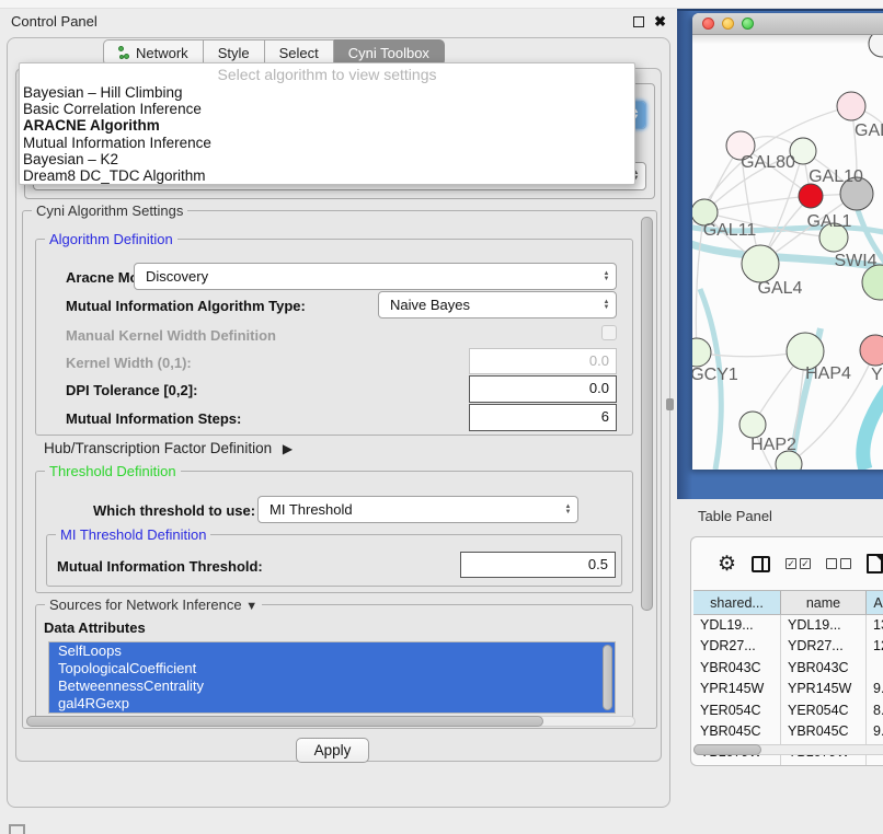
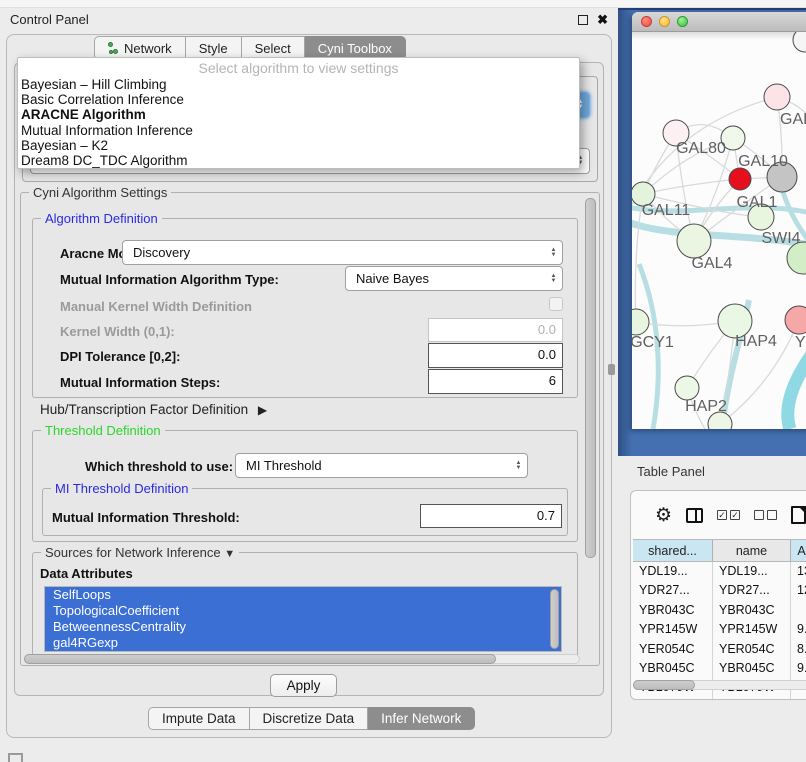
  Control Panel
  ✖
  Network
  Style
  Select
  Cyni Toolbox
  Select algorithm to view settings
  Bayesian – Hill Climbing
  Basic Correlation Inference
  ARACNE Algorithm
  Mutual Information Inference
  Bayesian – K2
  Dream8 DC_TDC Algorithm
  Cyni Algorithm Settings
  Algorithm Definition
  Discovery
  Mutual Information Algorithm Type:
  Naive Bayes
  Manual Kernel Width Definition
  Kernel Width (0,1):
  0.0
  DPI Tolerance [0,2]:
  0.0
  Mutual Information Steps:
  6
  Hub/Transcription Factor Definition ▶
  Threshold Definition
  Which threshold to use:
  MI Threshold
  MI Threshold Definition
  Mutual Information Threshold:
- 0.5
+ 0.7
  Sources for Network Inference ▼
  Data Attributes
  SelfLoops
  TopologicalCoefficient
  BetweennessCentrality
  gal4RGexp
  Apply
+ Impute Data
+ Discretize Data
+ Infer Network
  GAL80
  GAL10
  GAL1
  GAL11
  SWI4
  GAL4
  GCY1
  HAP4
  Y
  HAP2
  Table Panel
  ⚙
  ✓
  ✓
  shared...
  name
  A
  YDL19...
  YDL19...
  YDR27...
  YDR27...
  YBR043C
  YBR043C
  YPR145W
  YPR145W
  YER054C
  YER054C
  YBR045C
  YBR045C
